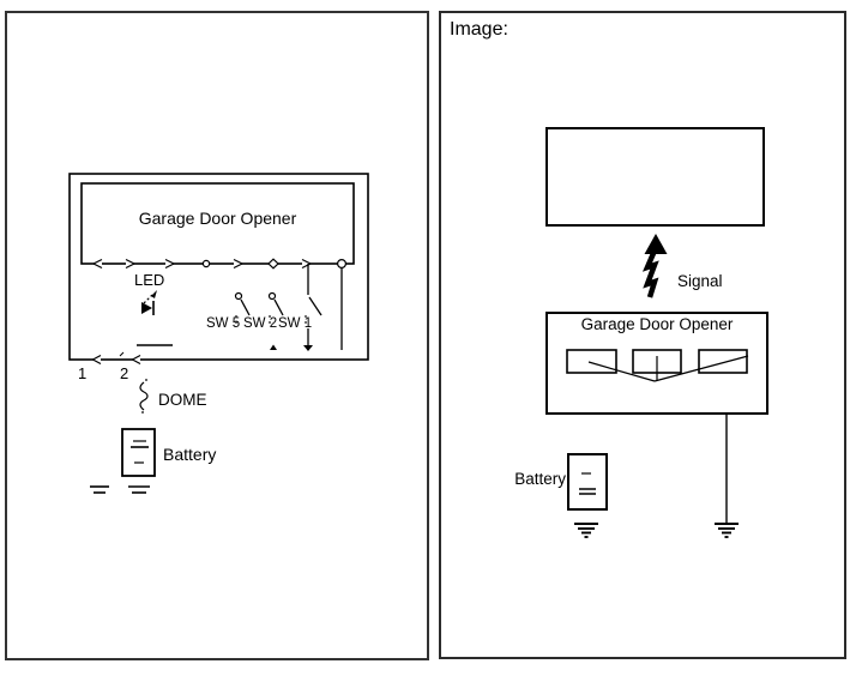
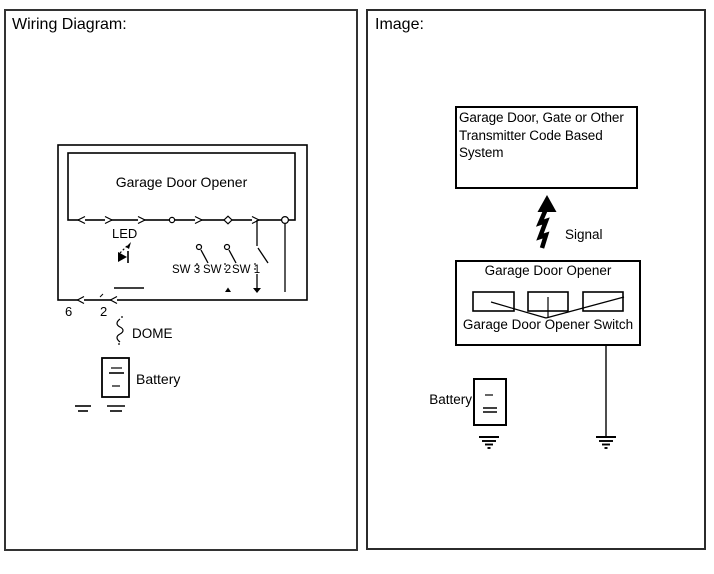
+ Wiring Diagram:
  Garage Door Opener
  LED
- SW 5
+ SW 3
  SW 2
  SW 1
- 1
+ 6
  2
  DOME
  Battery
  Image:
+ Garage Door, Gate or Other Transmitter Code Based System
  Signal
  Garage Door Opener
+ Garage Door Opener Switch
  Battery
